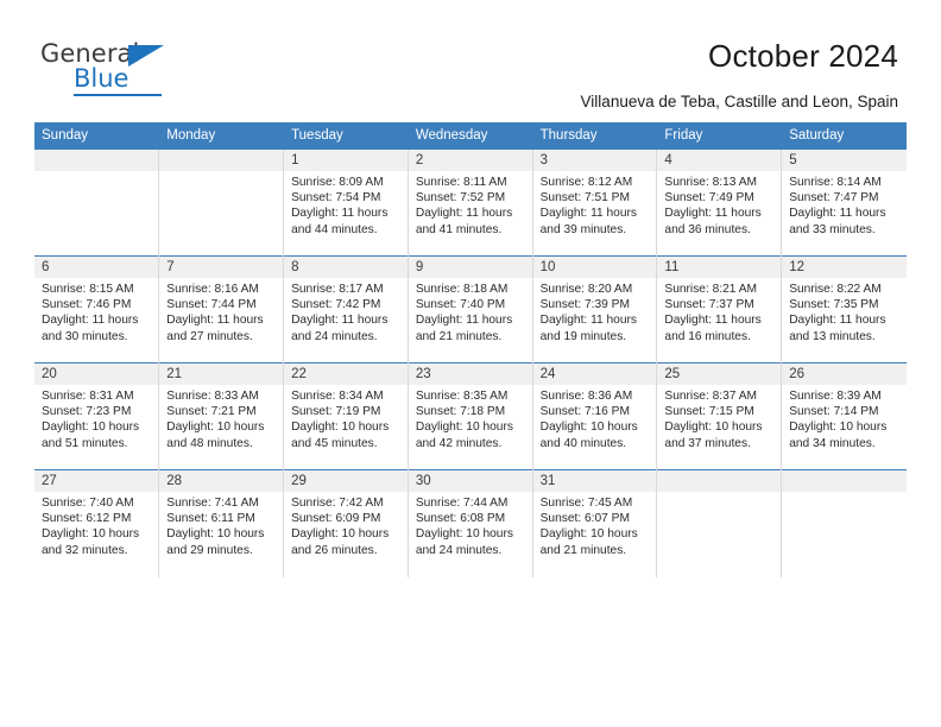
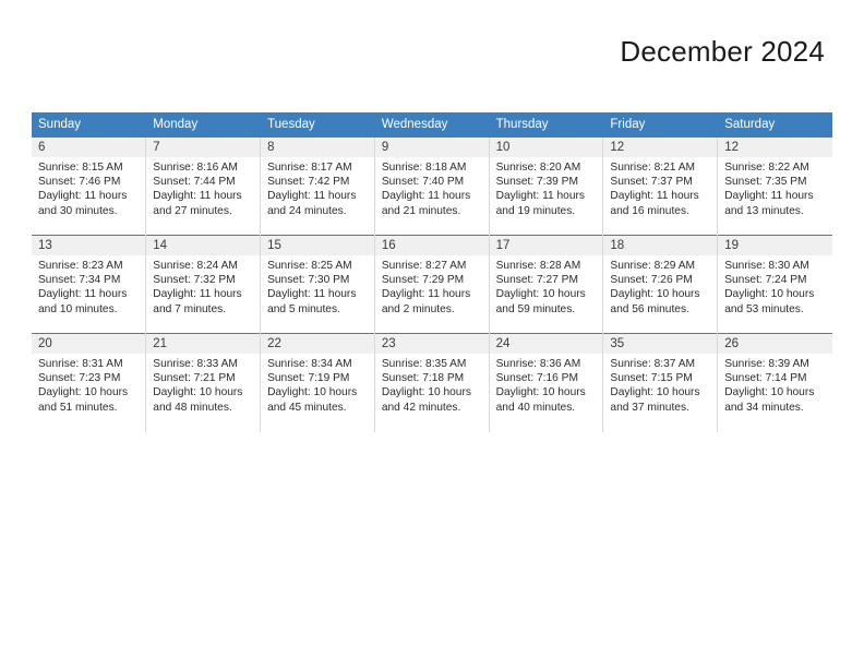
- General
- Blue
- October 2024
+ December 2024
- Villanueva de Teba, Castille and Leon, Spain
  Sunday	Monday	Tuesday	Wednesday	Thursday	Friday	Saturday
- 		1Sunrise: 8:09 AMSunset: 7:54 PMDaylight: 11 hoursand 44 minutes.	2Sunrise: 8:11 AMSunset: 7:52 PMDaylight: 11 hoursand 41 minutes.	3Sunrise: 8:12 AMSunset: 7:51 PMDaylight: 11 hoursand 39 minutes.	4Sunrise: 8:13 AMSunset: 7:49 PMDaylight: 11 hoursand 36 minutes.	5Sunrise: 8:14 AMSunset: 7:47 PMDaylight: 11 hoursand 33 minutes.
- 6Sunrise: 8:15 AMSunset: 7:46 PMDaylight: 11 hoursand 30 minutes.	7Sunrise: 8:16 AMSunset: 7:44 PMDaylight: 11 hoursand 27 minutes.	8Sunrise: 8:17 AMSunset: 7:42 PMDaylight: 11 hoursand 24 minutes.	9Sunrise: 8:18 AMSunset: 7:40 PMDaylight: 11 hoursand 21 minutes.	10Sunrise: 8:20 AMSunset: 7:39 PMDaylight: 11 hoursand 19 minutes.	11Sunrise: 8:21 AMSunset: 7:37 PMDaylight: 11 hoursand 16 minutes.	12Sunrise: 8:22 AMSunset: 7:35 PMDaylight: 11 hoursand 13 minutes.
+ 6Sunrise: 8:15 AMSunset: 7:46 PMDaylight: 11 hoursand 30 minutes.	7Sunrise: 8:16 AMSunset: 7:44 PMDaylight: 11 hoursand 27 minutes.	8Sunrise: 8:17 AMSunset: 7:42 PMDaylight: 11 hoursand 24 minutes.	9Sunrise: 8:18 AMSunset: 7:40 PMDaylight: 11 hoursand 21 minutes.	10Sunrise: 8:20 AMSunset: 7:39 PMDaylight: 11 hoursand 19 minutes.	12Sunrise: 8:21 AMSunset: 7:37 PMDaylight: 11 hoursand 16 minutes.	12Sunrise: 8:22 AMSunset: 7:35 PMDaylight: 11 hoursand 13 minutes.
+ 13Sunrise: 8:23 AMSunset: 7:34 PMDaylight: 11 hoursand 10 minutes.	14Sunrise: 8:24 AMSunset: 7:32 PMDaylight: 11 hoursand 7 minutes.	15Sunrise: 8:25 AMSunset: 7:30 PMDaylight: 11 hoursand 5 minutes.	16Sunrise: 8:27 AMSunset: 7:29 PMDaylight: 11 hoursand 2 minutes.	17Sunrise: 8:28 AMSunset: 7:27 PMDaylight: 10 hoursand 59 minutes.	18Sunrise: 8:29 AMSunset: 7:26 PMDaylight: 10 hoursand 56 minutes.	19Sunrise: 8:30 AMSunset: 7:24 PMDaylight: 10 hoursand 53 minutes.
- 20Sunrise: 8:31 AMSunset: 7:23 PMDaylight: 10 hoursand 51 minutes.	21Sunrise: 8:33 AMSunset: 7:21 PMDaylight: 10 hoursand 48 minutes.	22Sunrise: 8:34 AMSunset: 7:19 PMDaylight: 10 hoursand 45 minutes.	23Sunrise: 8:35 AMSunset: 7:18 PMDaylight: 10 hoursand 42 minutes.	24Sunrise: 8:36 AMSunset: 7:16 PMDaylight: 10 hoursand 40 minutes.	25Sunrise: 8:37 AMSunset: 7:15 PMDaylight: 10 hoursand 37 minutes.	26Sunrise: 8:39 AMSunset: 7:14 PMDaylight: 10 hoursand 34 minutes.
+ 20Sunrise: 8:31 AMSunset: 7:23 PMDaylight: 10 hoursand 51 minutes.	21Sunrise: 8:33 AMSunset: 7:21 PMDaylight: 10 hoursand 48 minutes.	22Sunrise: 8:34 AMSunset: 7:19 PMDaylight: 10 hoursand 45 minutes.	23Sunrise: 8:35 AMSunset: 7:18 PMDaylight: 10 hoursand 42 minutes.	24Sunrise: 8:36 AMSunset: 7:16 PMDaylight: 10 hoursand 40 minutes.	35Sunrise: 8:37 AMSunset: 7:15 PMDaylight: 10 hoursand 37 minutes.	26Sunrise: 8:39 AMSunset: 7:14 PMDaylight: 10 hoursand 34 minutes.
- 27Sunrise: 7:40 AMSunset: 6:12 PMDaylight: 10 hoursand 32 minutes.	28Sunrise: 7:41 AMSunset: 6:11 PMDaylight: 10 hoursand 29 minutes.	29Sunrise: 7:42 AMSunset: 6:09 PMDaylight: 10 hoursand 26 minutes.	30Sunrise: 7:44 AMSunset: 6:08 PMDaylight: 10 hoursand 24 minutes.	31Sunrise: 7:45 AMSunset: 6:07 PMDaylight: 10 hoursand 21 minutes.
